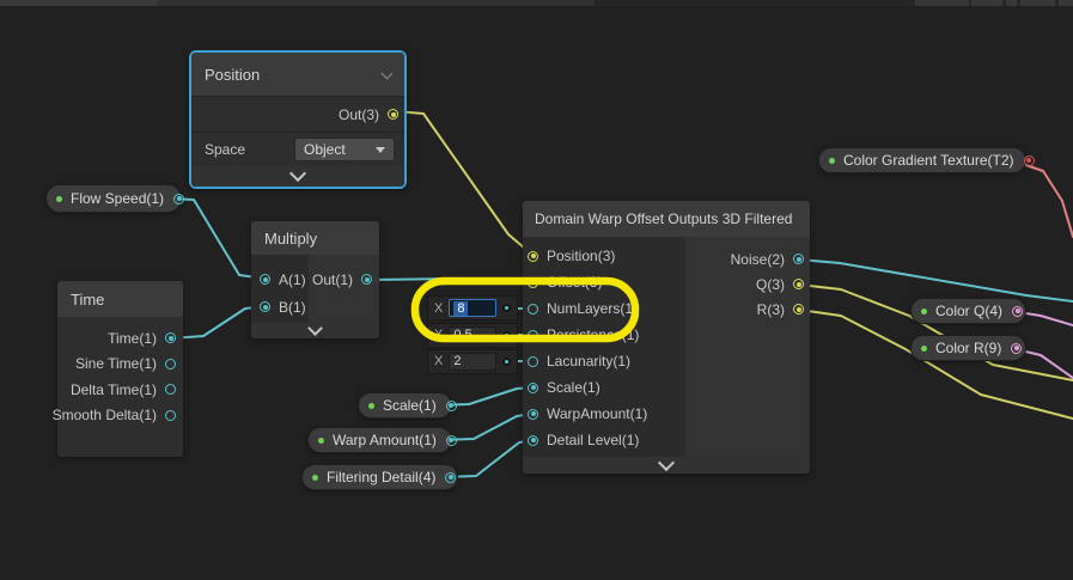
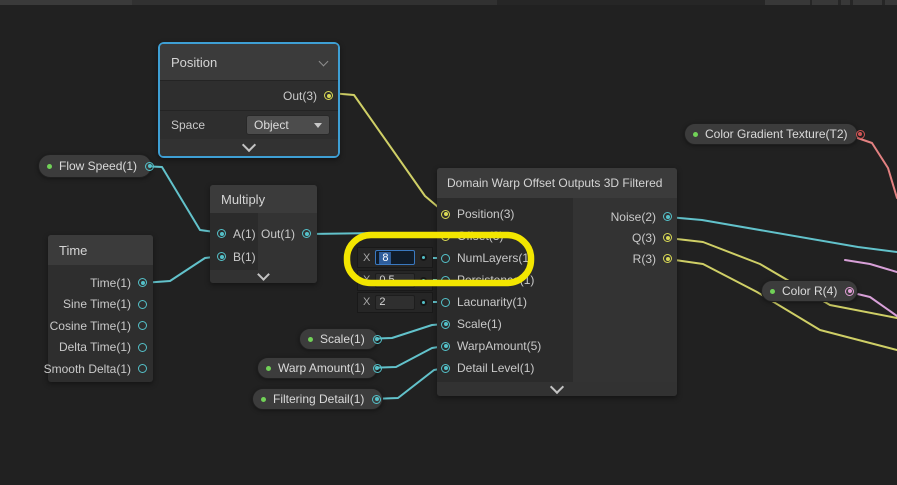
  Position
  Out(3)
  Space
  Object
  Multiply
  A(1)
  B(1)
  Out(1)
  Time
  Time(1)
  Sine Time(1)
+ Cosine Time(1)
  Delta Time(1)
  Smooth Delta(1)
  Domain Warp Offset Outputs 3D Filtered
  Position(3)
  NumLayers(1
  Lacunarity(1)
  Scale(1)
- WarpAmount(1)
+ WarpAmount(5)
  Detail Level(1)
  Noise(2)
  Q(3)
  R(3)
  X
  8
  X
  2
  Flow Speed(1)
  Color Gradient Texture(T2)
- Color Q(4)
- Color R(9)
+ Color R(4)
  Scale(1)
  Warp Amount(1)
- Filtering Detail(4)
+ Filtering Detail(1)
